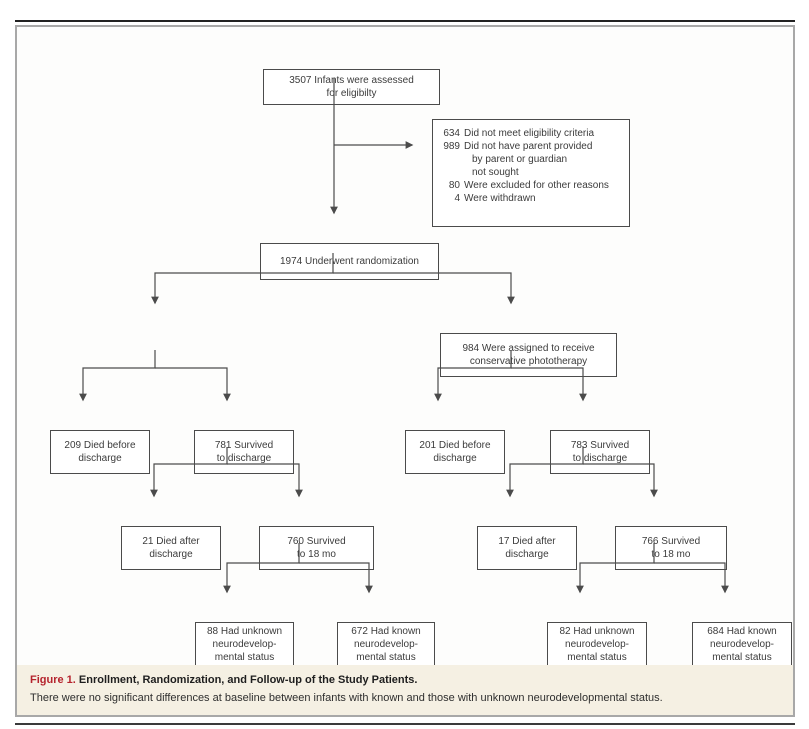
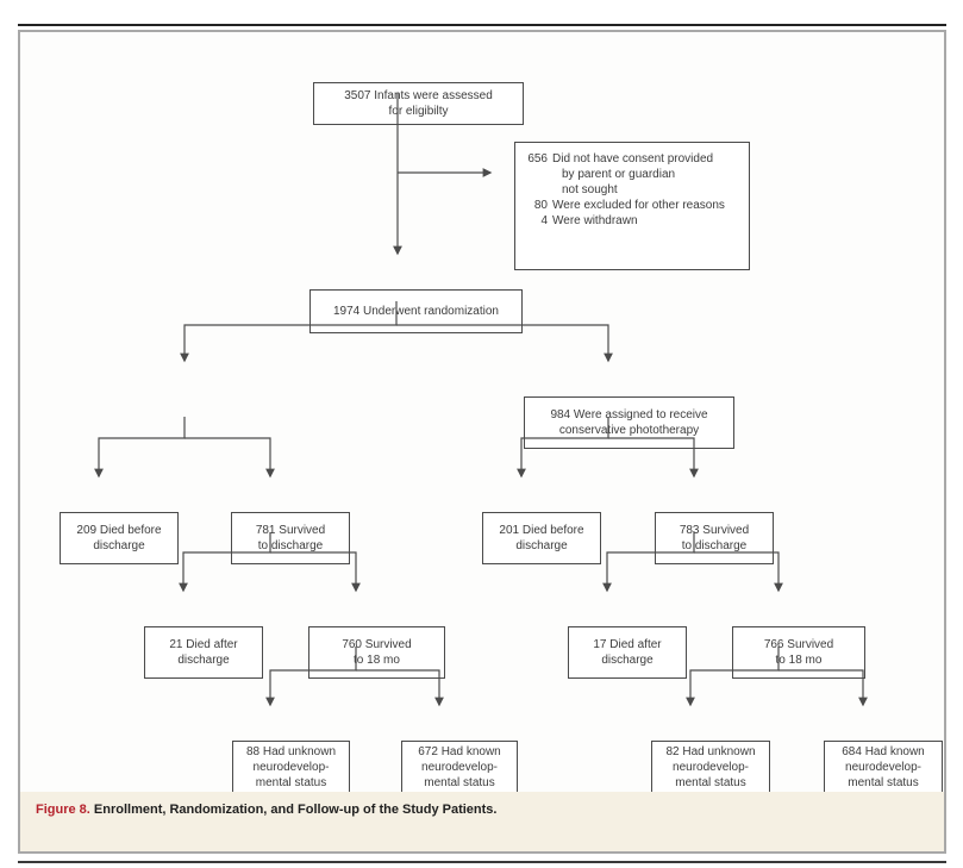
  3507 Infats were assessed
  for eligibilty
- 634
- Did not meet eligibility criteria
- 989
+ 656
- Did not have parent provided
+ Did not have consent provided
  by parent or guardian
  not sought
  80
  Were excluded for other reasons
  4
  Were withdrawn
  1974 Underwent randomization
  984 Were assigned to receive
  conservative phototherapy
  209 Died before
  discharge
  781 Survived
  to discharge
  201 Died before
  discharge
  783 Survived
  to discharge
  21 Died after
  discharge
  760 Survived
  o 18 mo
  17 Died after
  discharge
  766 Survived
  to 18 mo
  88 Had unknown
  neurodevelop-
  mental status
  672 Had known
  neurodevelop-
  mental status
  82 Had unknown
  neurodevelop-
  mental status
  684 Had known
  neurodevelop-
  mental status
- Figure 1. Enrollment, Randomization, and Follow-up of the Study Patients.
+ Figure 8. Enrollment, Randomization, and Follow-up of the Study Patients.
- There were no significant differences at baseline between infants with known and those with unknown neurodevelopmental status.
